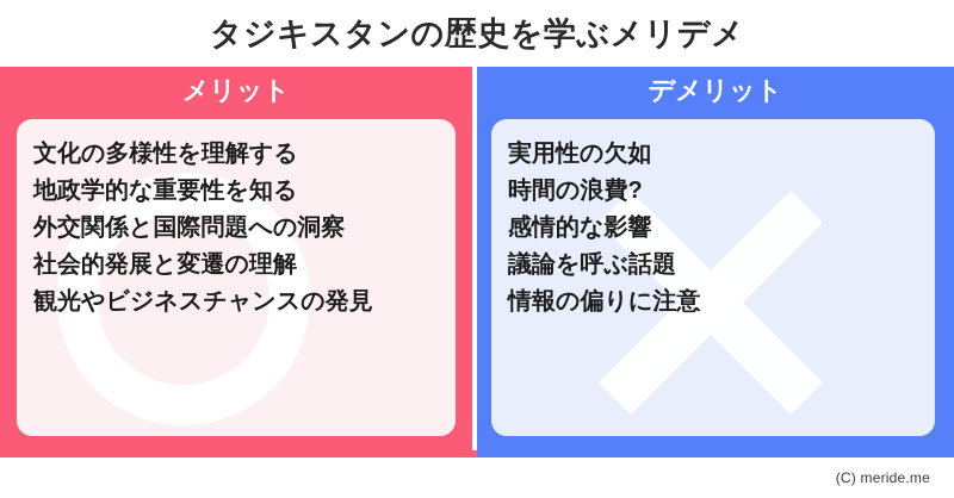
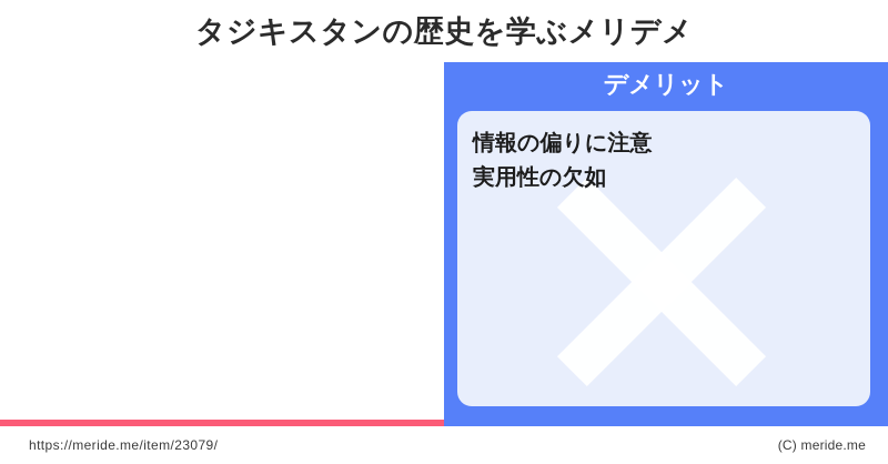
  タジキスタンの歴史を学ぶメリデメ
- メリット
- 文化の多様性を理解する
- 地政学的な重要性を知る
- 外交関係と国際問題への洞察
- 社会的発展と変遷の理解
- 観光やビジネスチャンスの発見
  デメリット
- 実用性の欠如
+ 情報の偏りに注意
- 時間の浪費?
- 感情的な影響
- 議論を呼ぶ話題
- 情報の偏りに注意
+ 実用性の欠如
+ https://meride.me/item/23079/
  (C) meride.me
